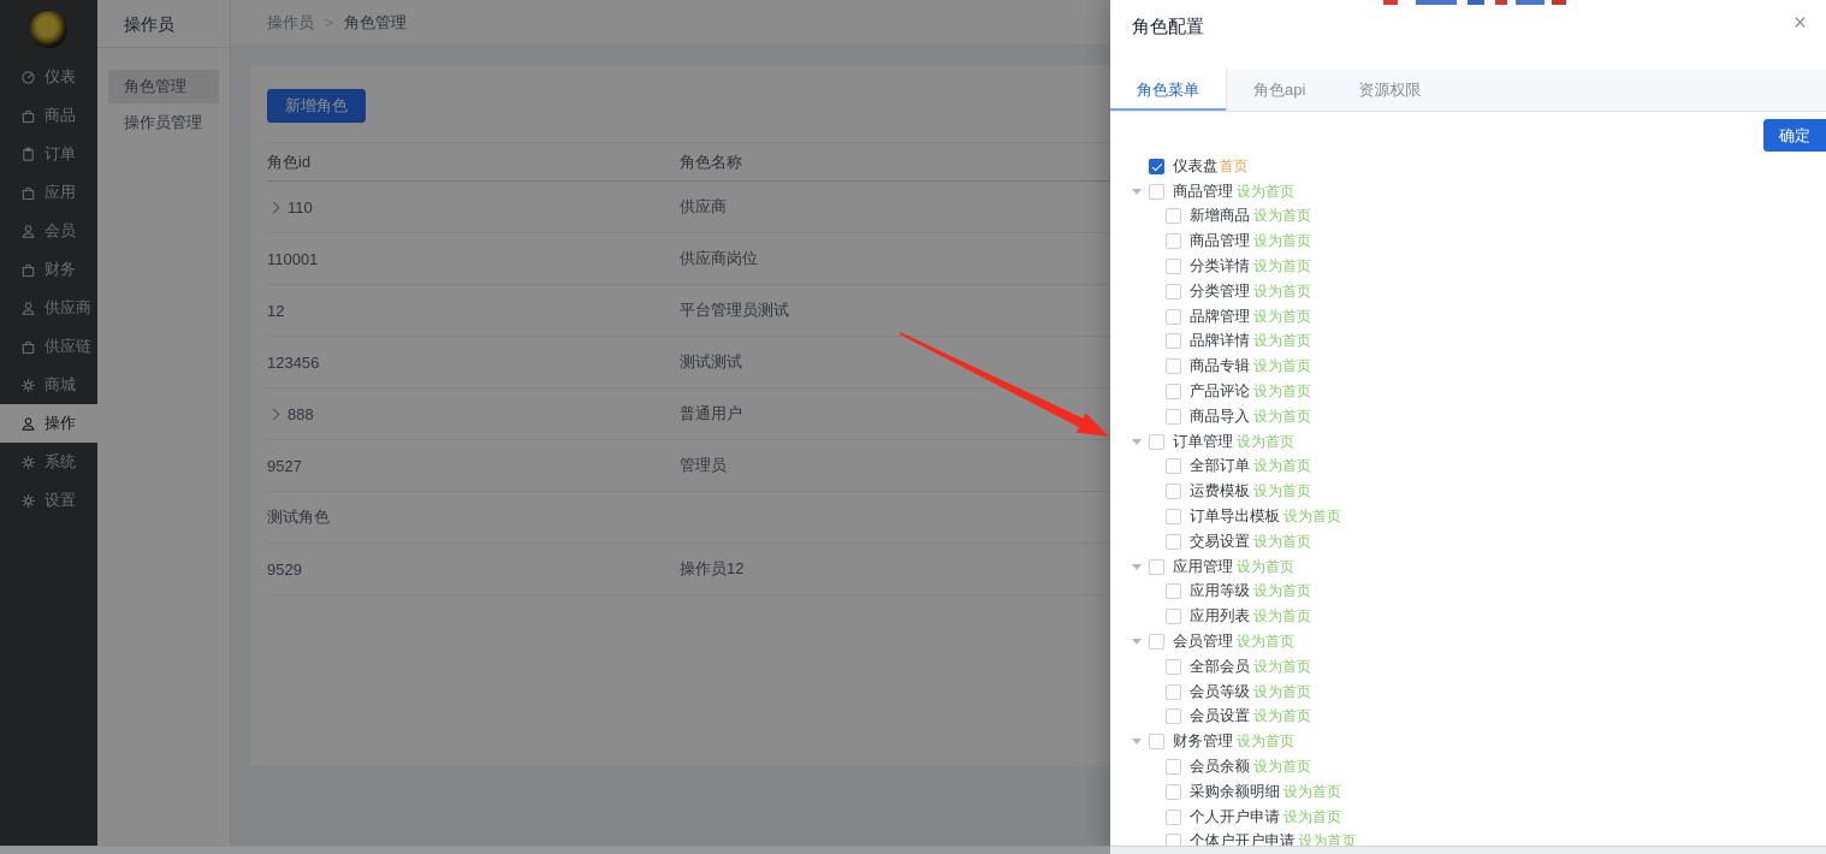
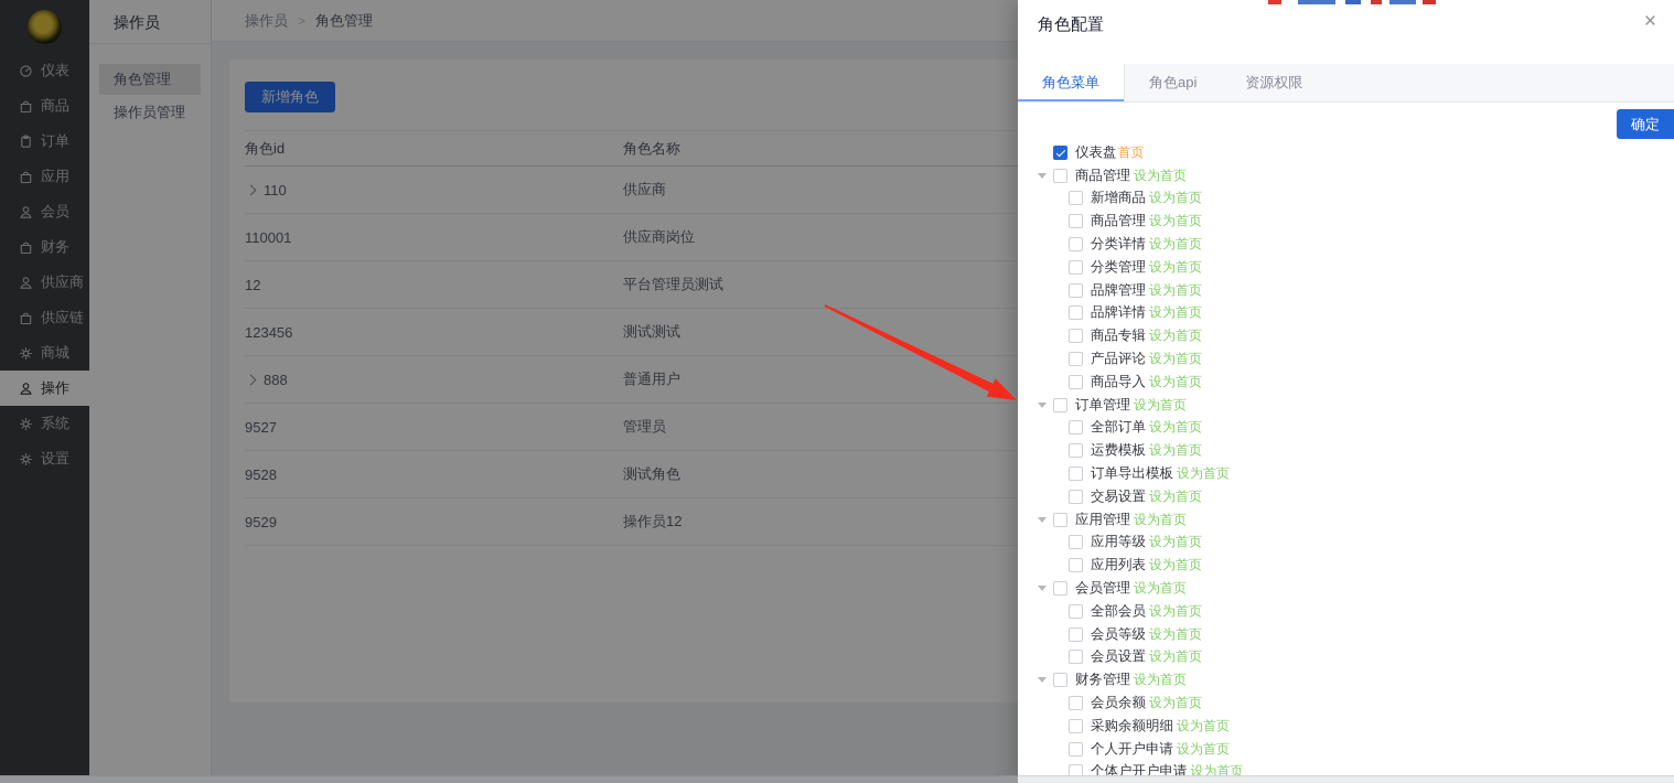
  仪表
  商品
  订单
  应用
  会员
  财务
  供应商
  供应链
  商城
  操作
  系统
  设置
  操作员
  角色管理
  操作员管理
  操作员
  >
  角色管理
  新增角色
  角色id
  角色名称
  110
  供应商
  110001
  供应商岗位
  12
  平台管理员测试
  123456
  测试测试
  888
  普通用户
  9527
  管理员
+ 9528
  测试角色
  9529
  操作员12
  角色配置
  ×
  角色菜单
  角色api
  资源权限
  确定
  仪表盘
  首页
  商品管理
  设为首页
  新增商品
  设为首页
  商品管理
  设为首页
  分类详情
  设为首页
  分类管理
  设为首页
  品牌管理
  设为首页
  品牌详情
  设为首页
  商品专辑
  设为首页
  产品评论
  设为首页
  商品导入
  设为首页
  订单管理
  设为首页
  全部订单
  设为首页
  运费模板
  设为首页
  订单导出模板
  设为首页
  交易设置
  设为首页
  应用管理
  设为首页
  应用等级
  设为首页
  应用列表
  设为首页
  会员管理
  设为首页
  全部会员
  设为首页
  会员等级
  设为首页
  会员设置
  设为首页
  财务管理
  设为首页
  会员余额
  设为首页
  采购余额明细
  设为首页
  个人开户申请
  设为首页
  个体户开户申请
  设为首页
